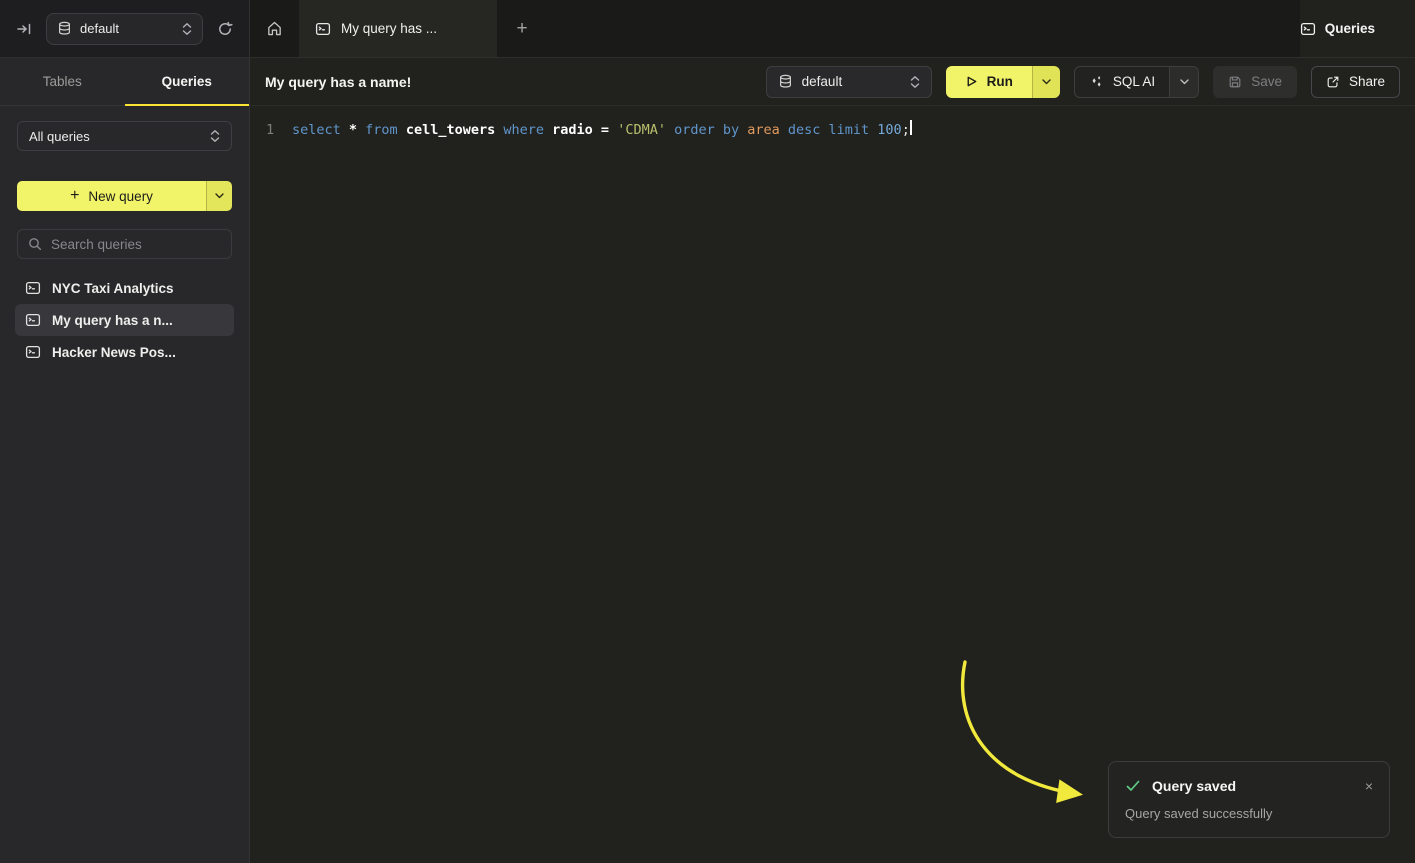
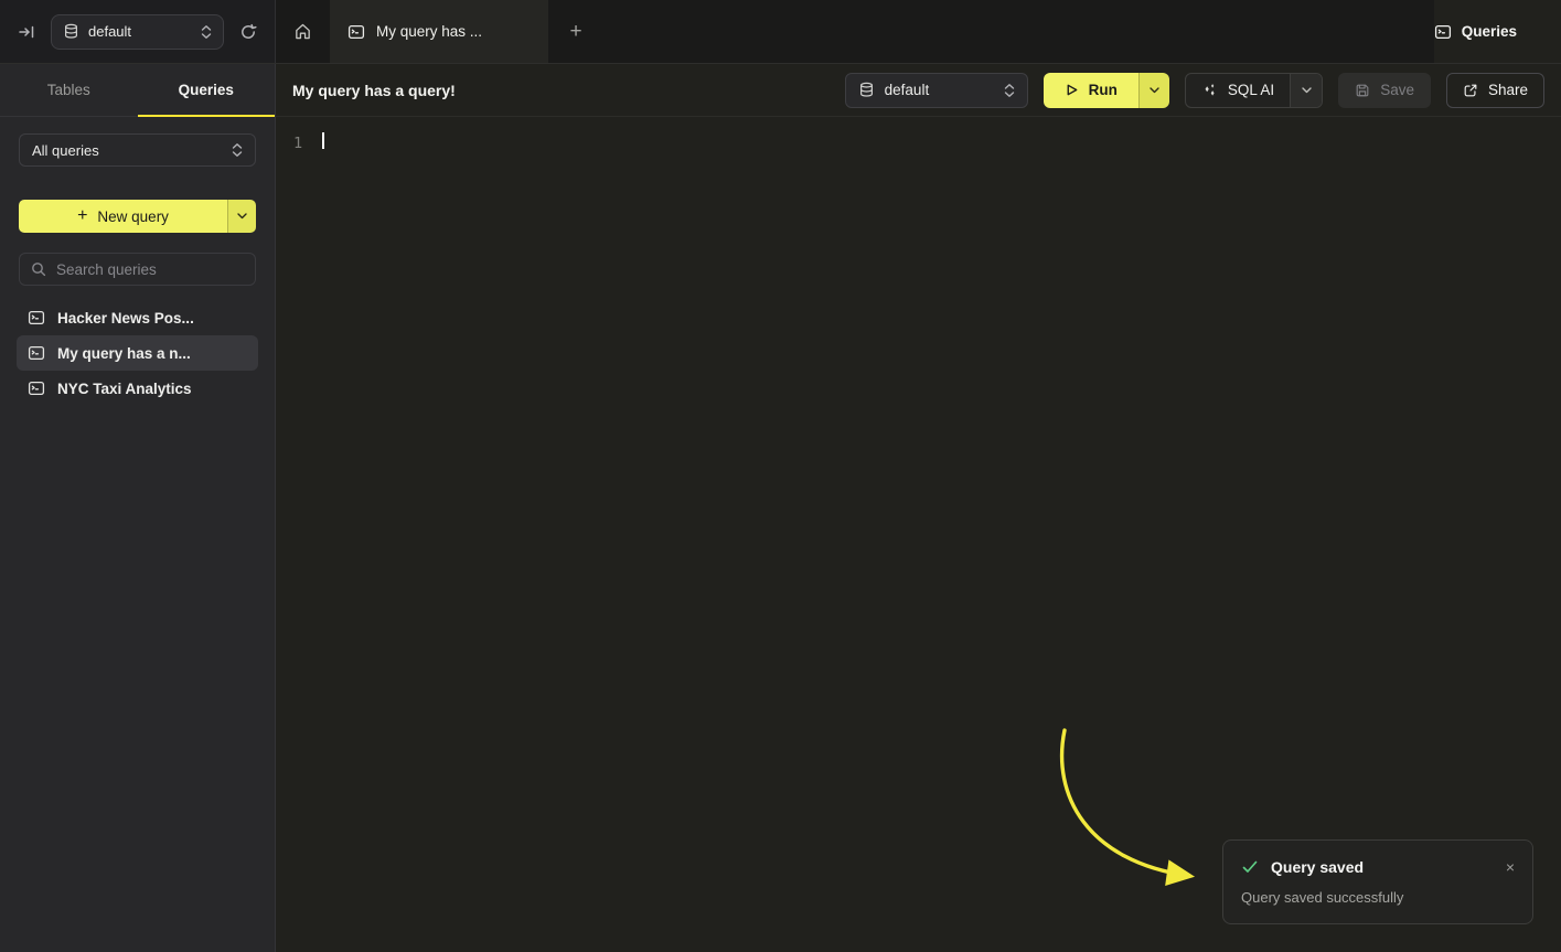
  default
  My query has ...
  +
  Queries
  Tables
  Queries
  All queries
  +
  New query
  Search queries
- NYC Taxi Analytics
+ Hacker News Pos...
  My query has a n...
- Hacker News Pos...
+ NYC Taxi Analytics
- My query has a name!
+ My query has a query!
  default
  Run
  SQL AI
  Save
  Share
  1
- select * from cell_towers where radio = 'CDMA' order by area desc limit 100;
  Query saved
  ×
  Query saved successfully
